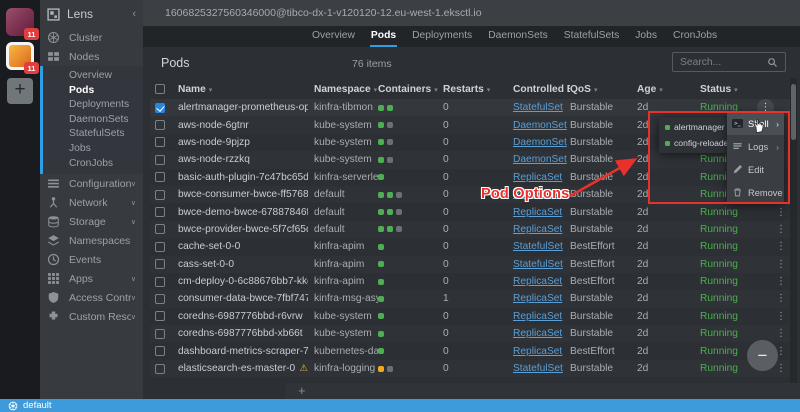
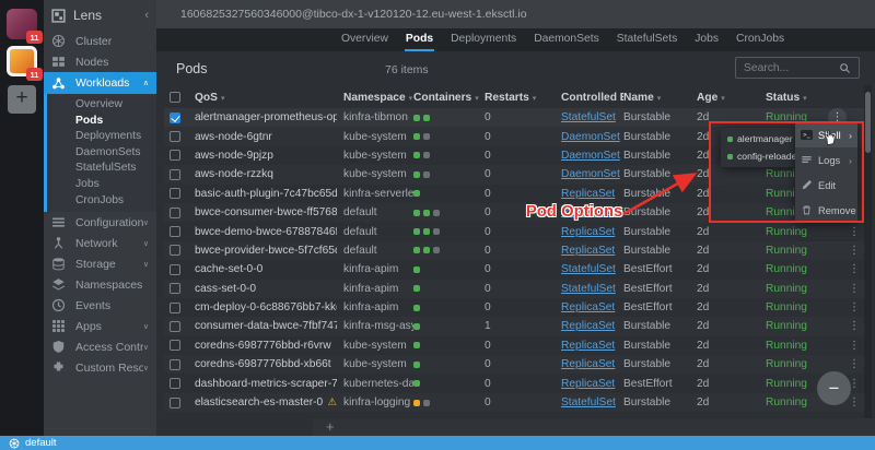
  11
  11
  +
  Lens
  ‹
  Cluster
  Nodes
+ Workloads
  Overview
  Pods
  Deployments
  DaemonSets
  StatefulSets
  Jobs
  CronJobs
  Configuration
  Network
  Storage
  Namespaces
  Events
  Apps
  Access Contr
  1606825327560346000@tibco-dx-1-v120120-12.eu-west-1.eksctl.io
  Overview
  Pods
  Deployments
  DaemonSets
  StatefulSets
  Jobs
  CronJobs
  Pods
  76 items
  Search...
- Name
+ QoS
  Namespace
  Containers
  Restarts
  Controlled
- QoS
+ Name
  Age
  Status
  alertmanager-prometheus-op
  kinfra-tibmon
  0
  StatefulSet
  Burstable
  2d
  Running
  aws-node-6gtnr
  kube-system
  0
  DaemonSet
  Burstable
  2d
  aws-node-9pjzp
  kube-system
  0
  DaemonSet
  Burstable
  2d
  aws-node-rzzkq
  kube-system
  0
  DaemonSet
  Burstable
  2d
  Runni
  basic-auth-plugin-7c47bc65d
  kinfra-serverle
  0
  ReplicaSet
  Burstale
  2d
  Runni
  bwce-consumer-bwce-ff5768
  default
  0
  ReplicaSet
  urstable
  2d
  Runni
  bwce-demo-bwce-67887846f
  default
  0
  ReplicaSet
  Burstable
  2d
  Running
  ⋮
  bwce-provider-bwce-5f7cf65
  default
  0
  ReplicaSet
  Burstable
  2d
  Running
  ⋮
  cache-set-0-0
  kinfra-apim
  0
  StatefulSet
  BestEffort
  2d
  Running
  ⋮
  cass-set-0-0
  kinfra-apim
  0
  StatefulSet
  BestEffort
  2d
  Running
  ⋮
  cm-deploy-0-6c88676bb7-kk
  kinfra-apim
  0
  ReplicaSet
  BestEffort
  2d
  Running
  ⋮
  consumer-data-bwce-7fbf747
  kinfra-msg-as
  1
  ReplicaSet
  Burstable
  2d
  Running
  ⋮
  coredns-6987776bbd-r6vrw
  kube-system
  0
  ReplicaSet
  Burstable
  2d
  Running
  ⋮
  coredns-6987776bbd-xb66t
  kube-system
  0
  ReplicaSet
  Burstable
  2d
  Running
  ⋮
  dashboard-metrics-scraper-7
  kubernetes-da
  0
  ReplicaSet
  BestEffort
  2d
  Running
  ⋮
  elasticsearch-es-master-0
  ⚠
  kinfra-logging
  0
  StatefulSet
  Burstable
  2d
  Running
  ⋮
  +
  ⋮
  −
  alertmanager
  config-reload
  Sell
  ›
  Logs
  ›
  Edit
  Remove
  Pod Options
  default
